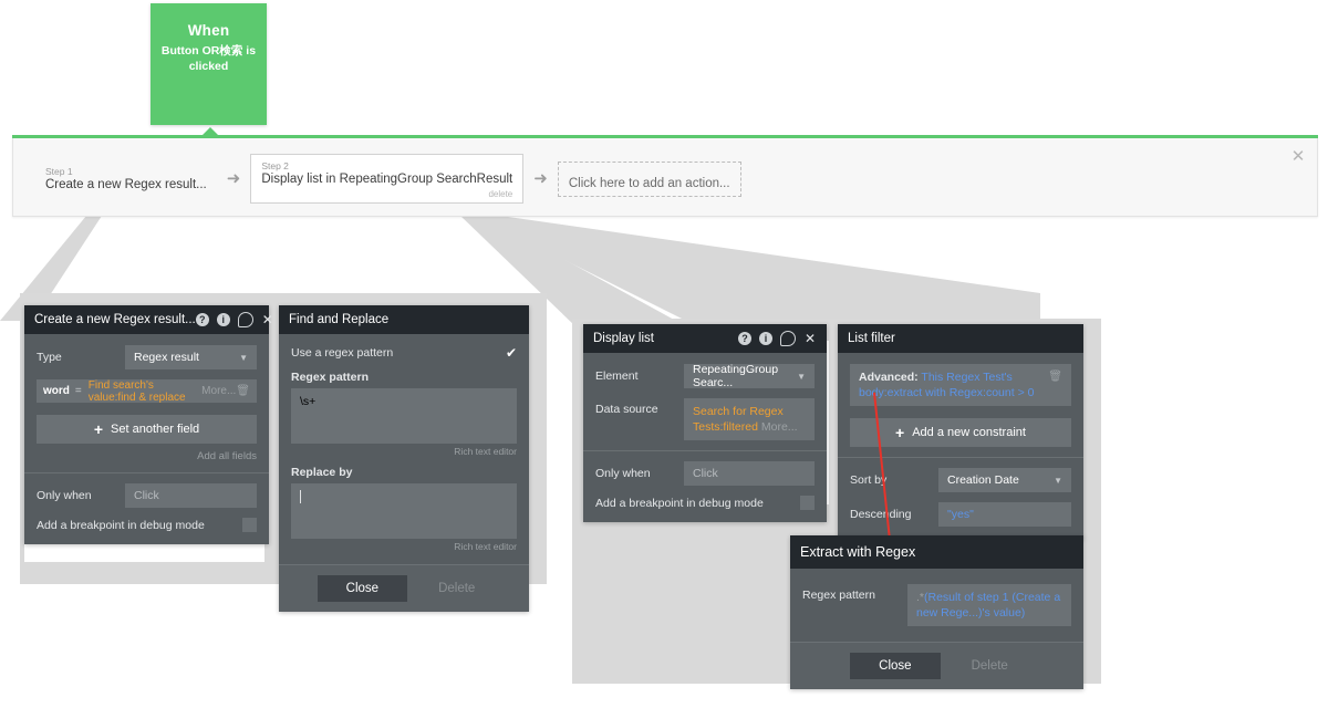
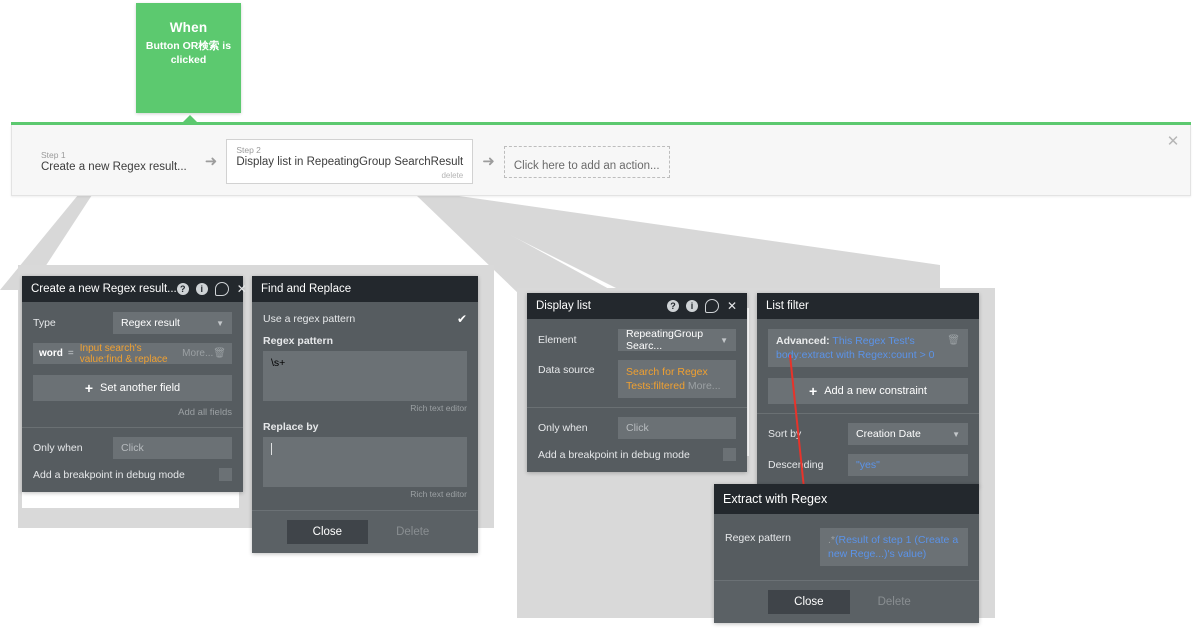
  When
  Button OR検索 is clicked
  ✕
  Step 1
  Create a new Regex result...
  ➜
  Step 2
  Display list in RepeatingGroup SearchResult
  delete
  ➜
  Click here to add an action...
  Create a new Regex result...
  ?
  i
  ✕
  Type
  Regex result
  ▼
  word
  =
- Find search's value:find & replace
+ Input search's value:find & replace
  More...
  🗑
  +
  Set another field
  Add all fields
  Only when
  Click
  Add a breakpoint in debug mode
  Find and Replace
  Use a regex pattern
  ✔
  Regex pattern
  \s+
  Rich text editor
  Replace by
  Rich text editor
  Close
  Delete
  Display list
  ?
  i
  ✕
  Element
  RepeatingGroup Searc...
  ▼
  Data source
  Search for Regex Tests:filtered More...
  Only when
  Click
  Add a breakpoint in debug mode
  List filter
  Advanced: This Regex Test's boy:extract with Regex:count > 0
  🗑
  +
  Add a new constraint
  Sort b
  Creation Date
  ▼
  Desceding
  "yes"
  Extract with Regex
  Regex pattern
  .*(Result of step 1 (Create a new Rege...)'s value)
  Close
  Delete
